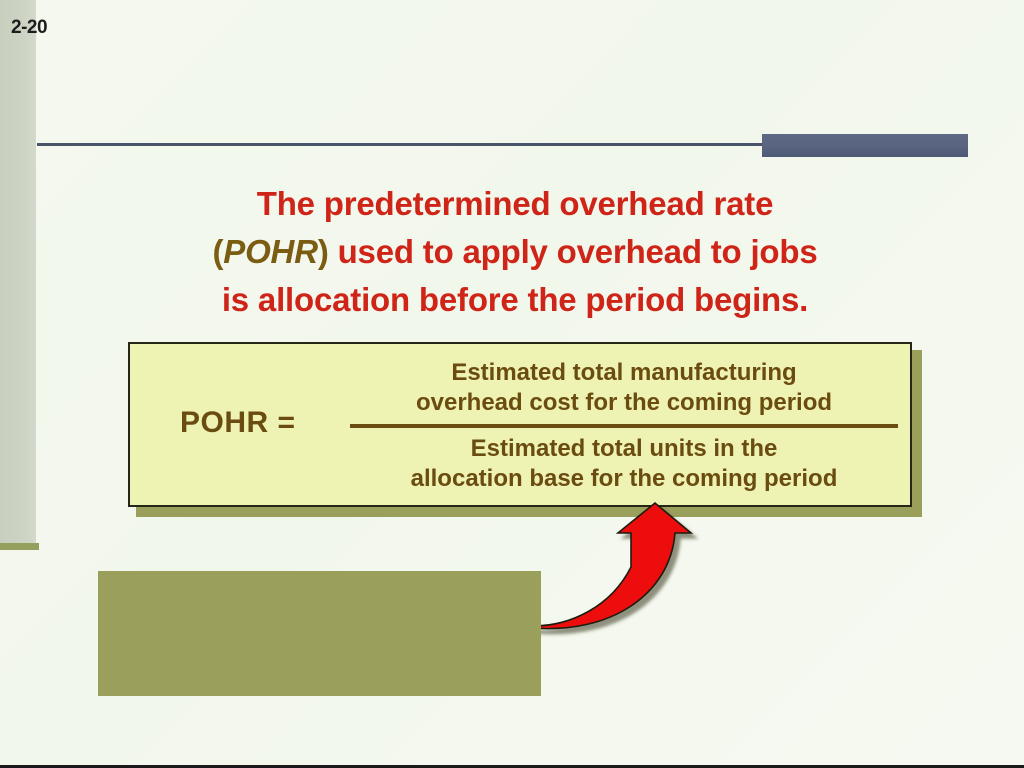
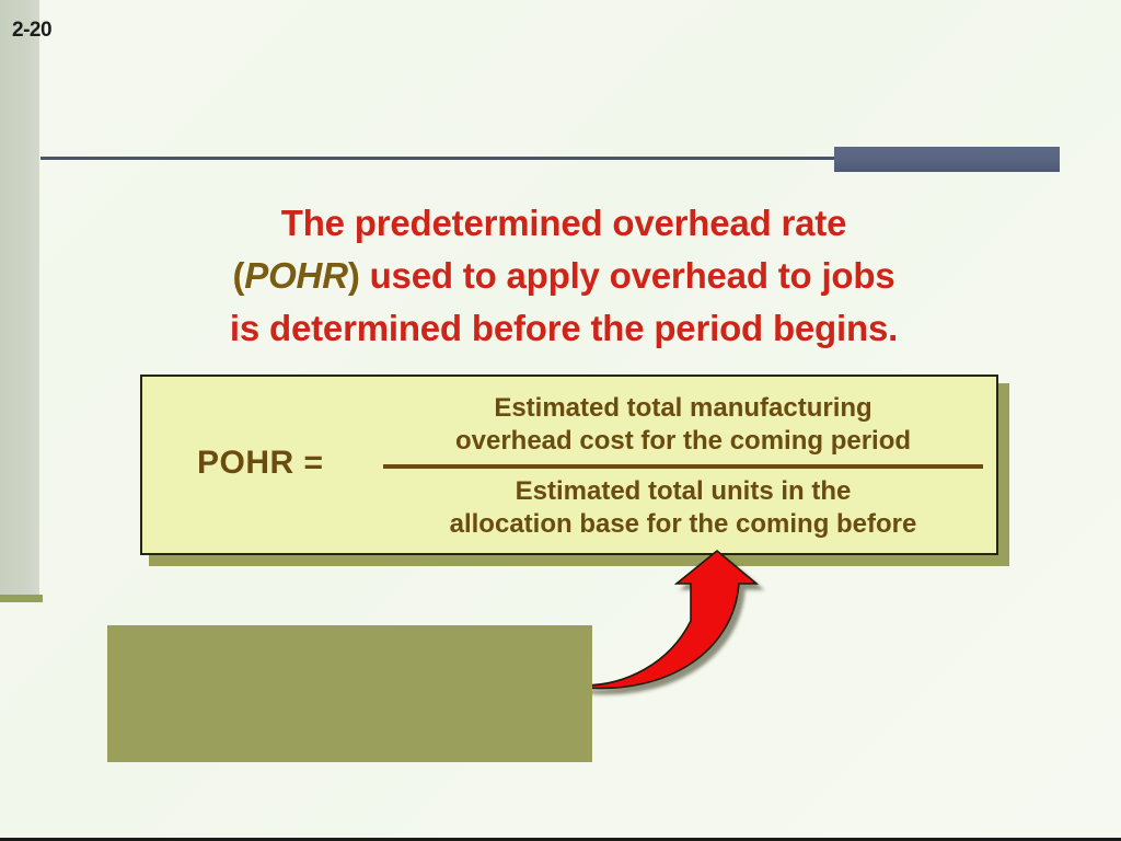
  2-20
  The predetermined overhead rate
  (POHR) used to apply overhead to jobs
- is allocation before the period begins.
+ is determined before the period begins.
  POHR =
  Estimated total manufacturing
  overhead cost for the coming period
  Estimated total units in the
- allocation base for the coming period
+ allocation base for the coming before
